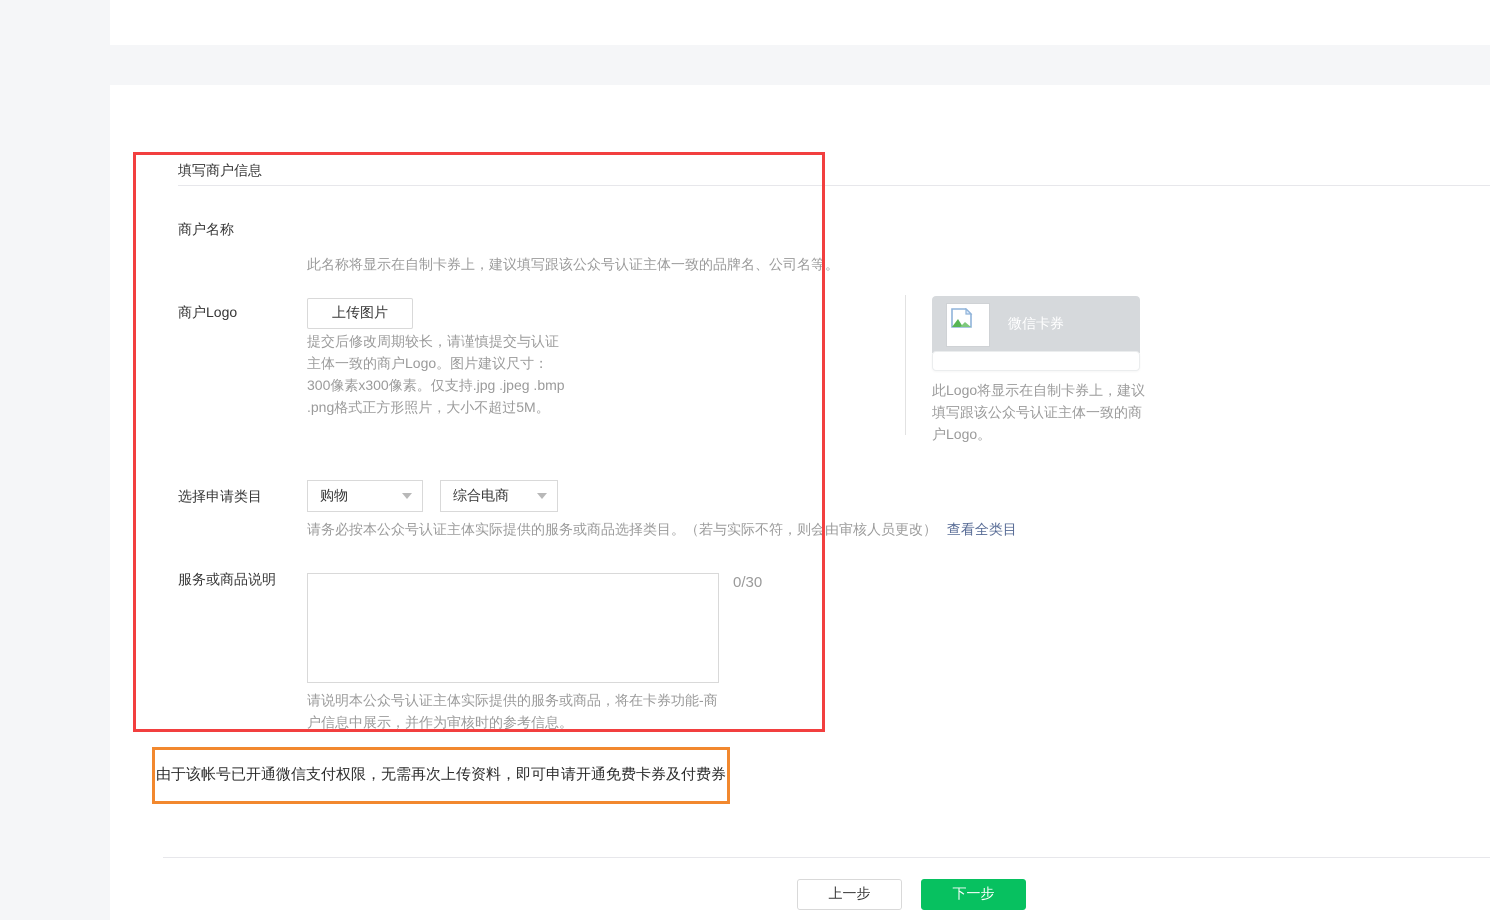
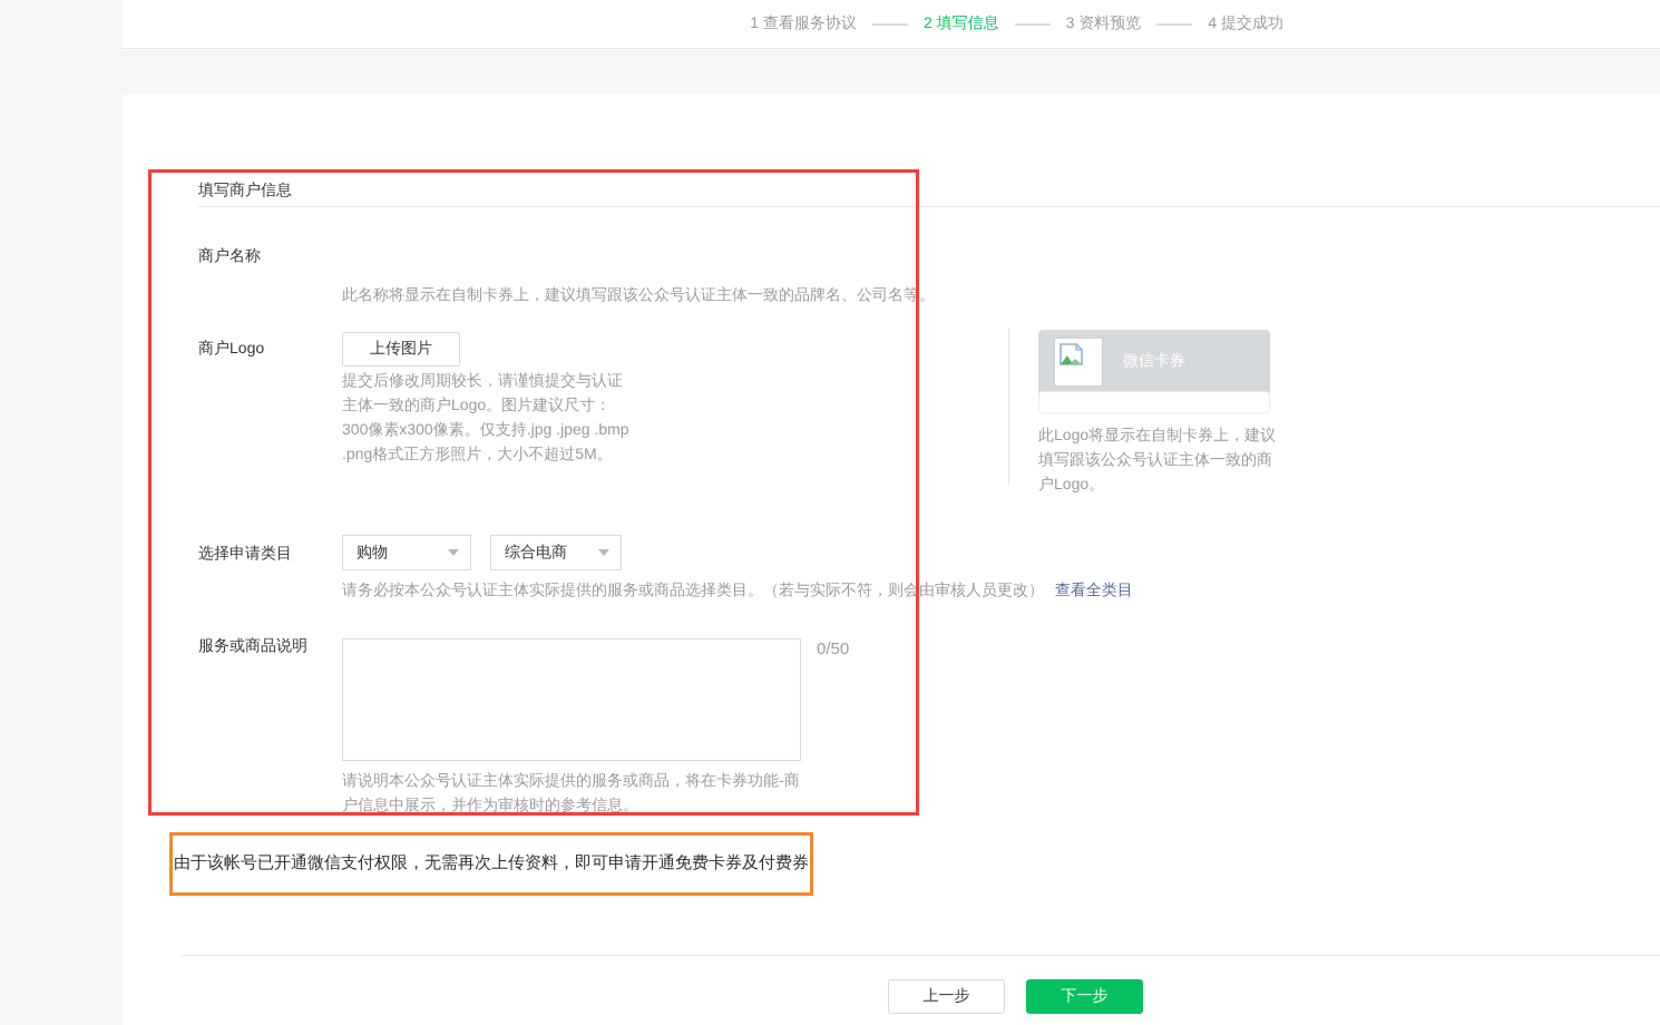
+ 1 查看服务协议
+ 2 填写信息
+ 3 资料预览
+ 4 提交成功
  填写商户信息
  商户名称
  此名称将显示在自制卡券上，建议填写跟该公众号认证主体一致的品牌名、公司名等。
  商户Logo
  上传图片
  提交后修改周期较长，请谨慎提交与认证主体一致的商户Logo。图片建议尺寸：300像素x300像素。仅支持.jpg .jpeg .bmp .png格式正方形照片，大小不超过5M。
  微信卡券
  此Logo将显示在自制卡券上，建议填写跟该公众号认证主体一致的商户Logo。
  选择申请类目
  购物
  综合电商
  请务必按本公众号认证主体实际提供的服务或商品选择类目。（若与实际不符，则会由审核人员更改） 查看全类目
  服务或商品说明
- 0/30
+ 0/50
  请说明本公众号认证主体实际提供的服务或商品，将在卡券功能-商户信息中展示，并作为审核时的参考信息。
  由于该帐号已开通微信支付权限，无需再次上传资料，即可申请开通免费卡券及付费券
  上一步
  下一步
